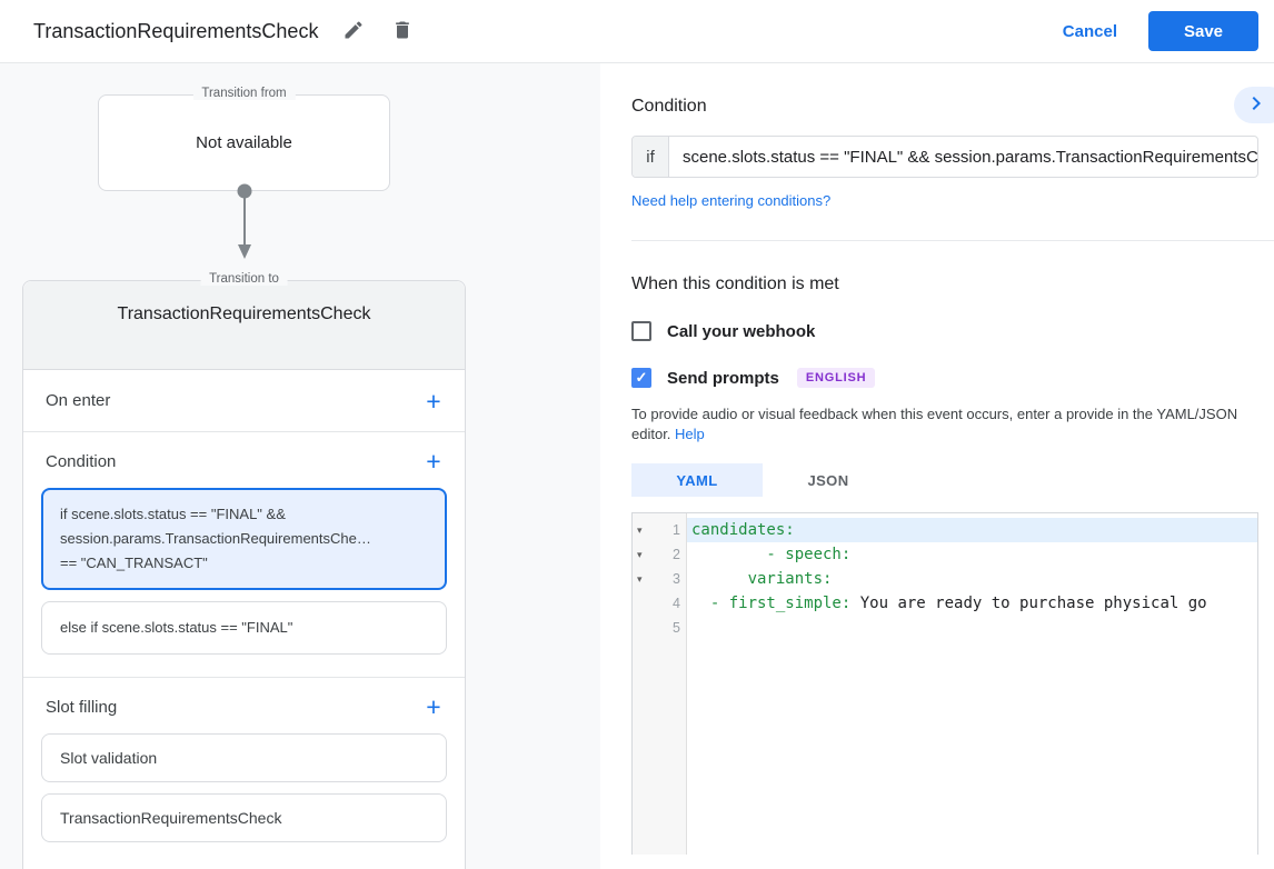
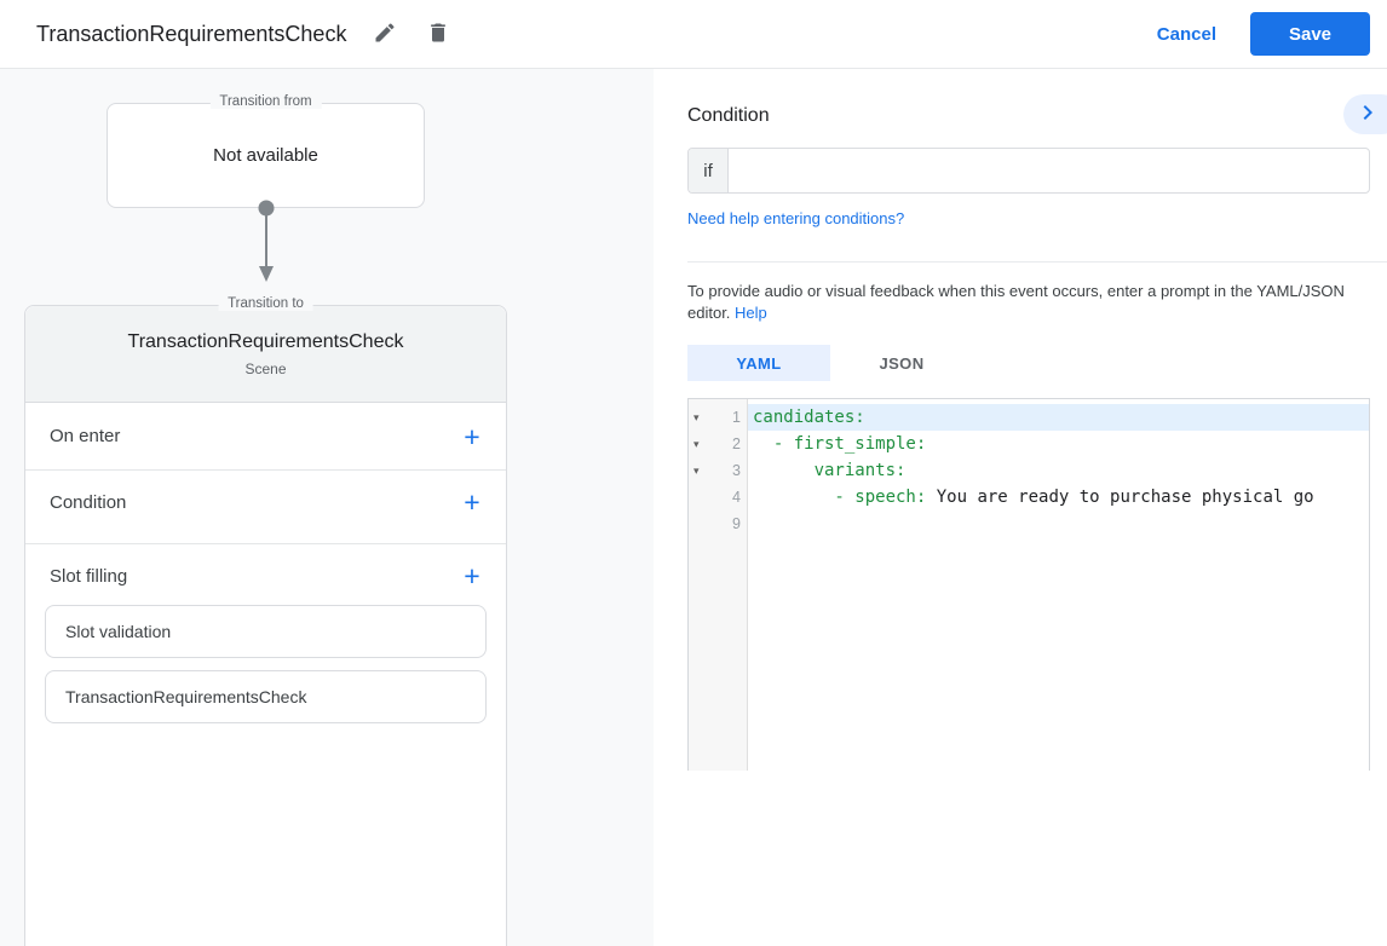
  TransactionRequirementsCheck
  Cancel
  Save
  Transition from
  Not available
  Transition to
  TransactionRequirementsCheck
+ Scene
  On enter
  +
  Condition
  +
- if scene.slots.status == "FINAL" &&
- session.params.TransactionRequirementsChe…
- == "CAN_TRANSACT"
- else if scene.slots.status == "FINAL"
  Slot filling
  +
  Slot validation
  TransactionRequirementsCheck
  Condition
  if
- scene.slots.status == "FINAL" && session.params.TransactionRequirementsC
  Need help entering conditions?
- When this condition is met
- Call your webhook
- ✓
- Send prompts
- ENGLISH
- To provide audio or visual feedback when this event occurs, enter a provide in the YAML/JSON editor. Help
+ To provide audio or visual feedback when this event occurs, enter a prompt in the YAML/JSON editor. Help
  YAML
  JSON
  ▾
  1
  ▾
  2
  ▾
  3
  4
- 5
+ 9
  candidates:
- - speech:
+ - first_simple:
  variants:
- - first_simple: You are ready to purchase physical go
+ - speech: You are ready to purchase physical go
